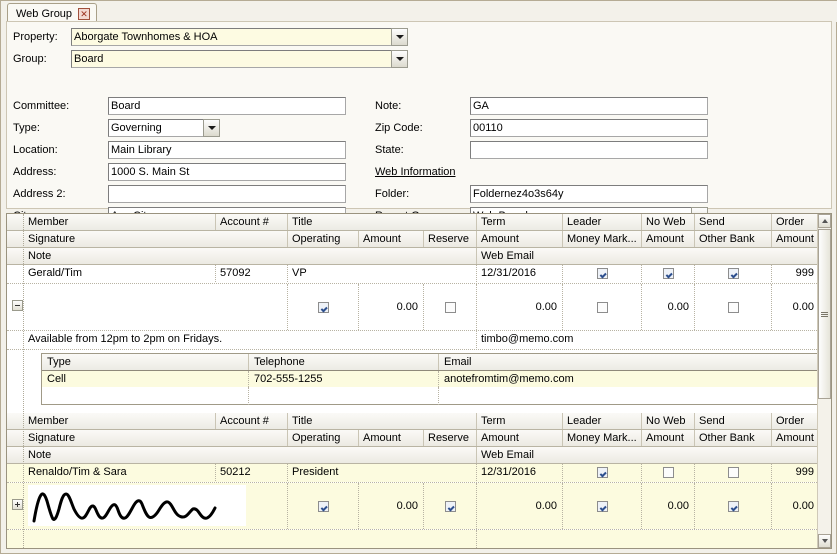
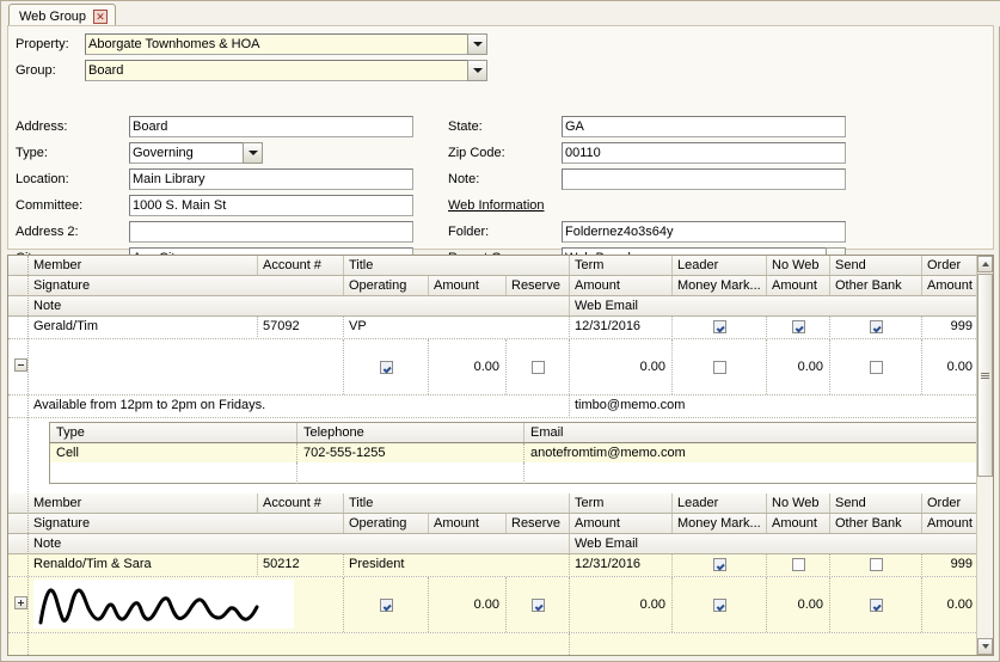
  Web Group
  ✕
  Property:
  Aborgate Townhomes & HOA
  Group:
  Board
- Committee:
+ Address:
  Board
  Type:
  Governing
  Location:
  Main Library
- Address:
+ Committee:
  1000 S. Main St
  Address 2:
- Note:
+ State:
  GA
  Zip Code:
  00110
- State:
+ Note:
  Web Information
  Folder:
  Foldernez4o3s64y
  Member
  Account #
  Title
  Term
  Leader
  No Web
  Send
  Order
  Signature
  Operating
  Amount
  Reserve
  Amount
  Money Mark...
  Amount
  Other Bank
  Amount
  Note
  Web Email
  Gerald/Tim
  57092
  VP
  12/31/2016
  999
  0.00
  0.00
  0.00
  0.00
  Available from 12pm to 2pm on Fridays.
  timbo@memo.com
  Type
  Telephone
  Email
  Cell
  702-555-1255
  anotefromtim@memo.com
  Member
  Account #
  Title
  Term
  Leader
  No Web
  Send
  Order
  Signature
  Operating
  Amount
  Reserve
  Amount
  Money Mark...
  Amount
  Other Bank
  Amount
  Note
  Web Email
  Renaldo/Tim & Sara
  50212
  President
  12/31/2016
  999
  0.00
  0.00
  0.00
  0.00
